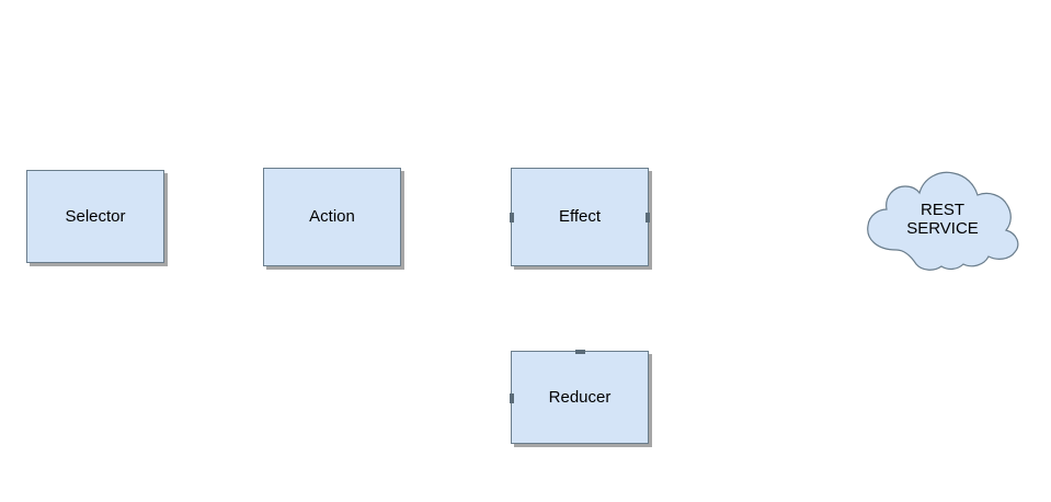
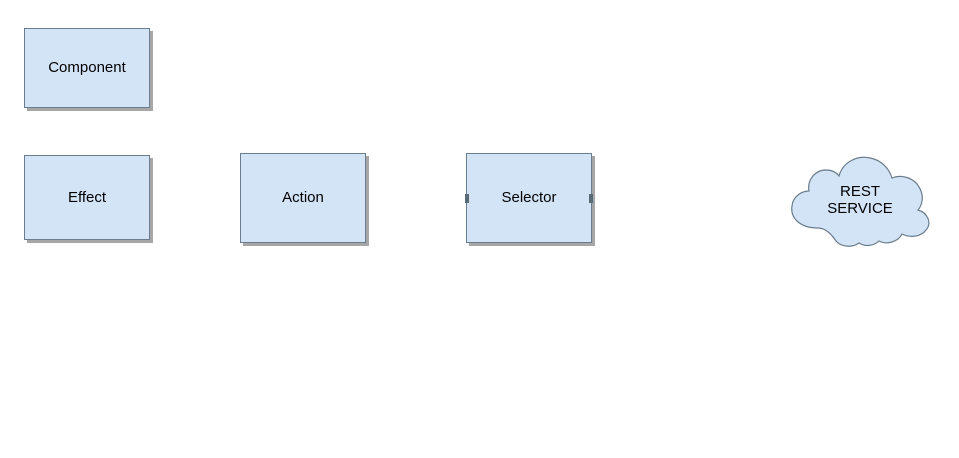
+ Component
- Selector
+ Effect
  Action
- Effect
+ Selector
- Reducer
  REST
  SERVICE
